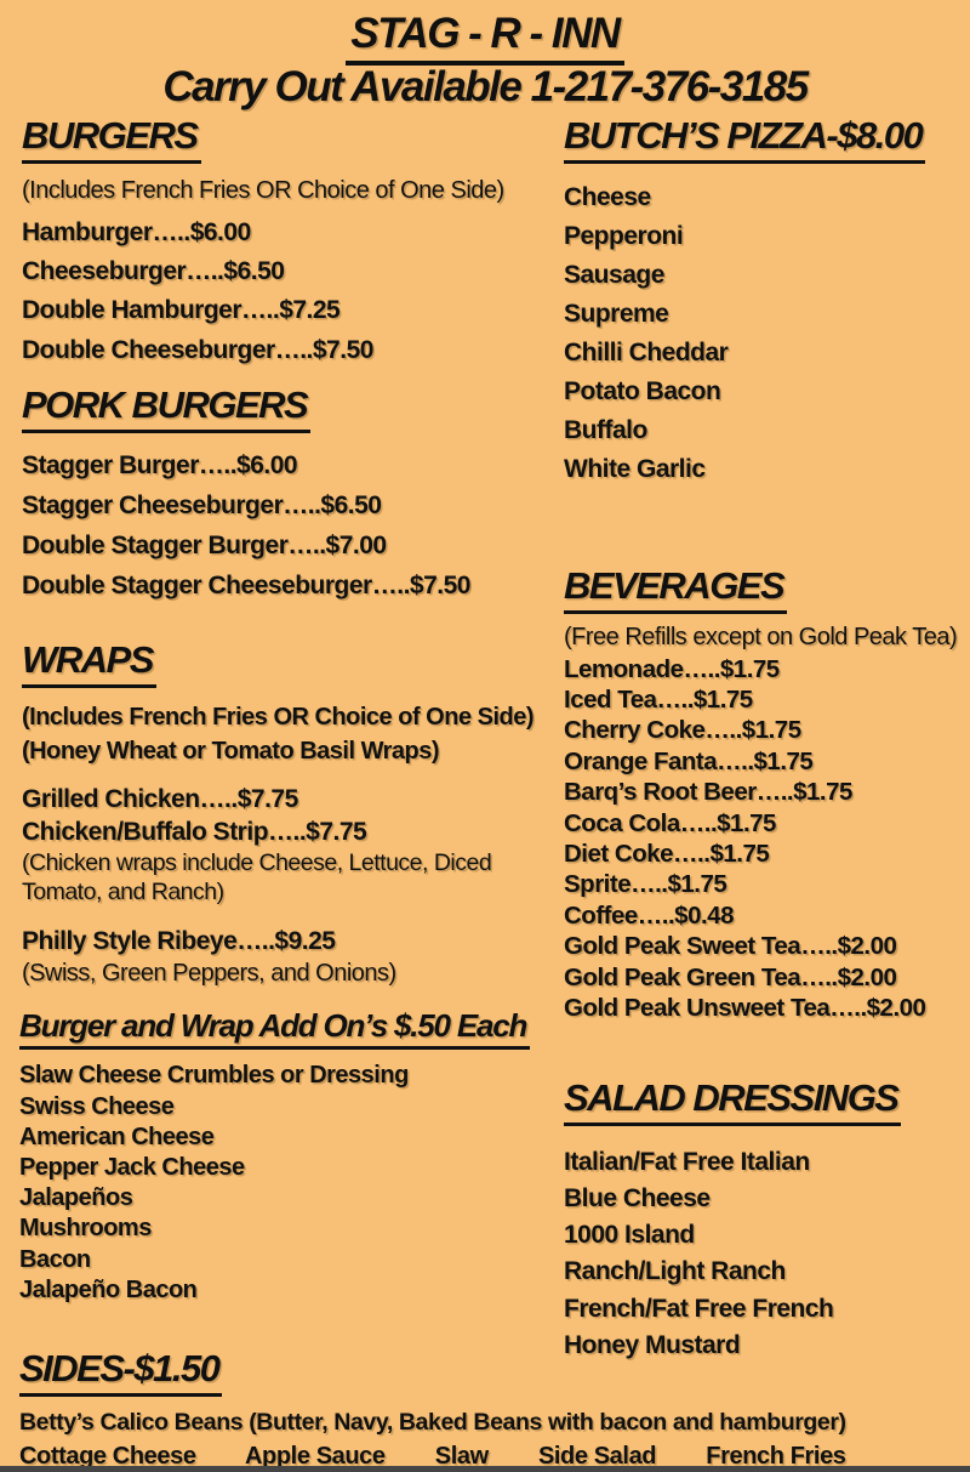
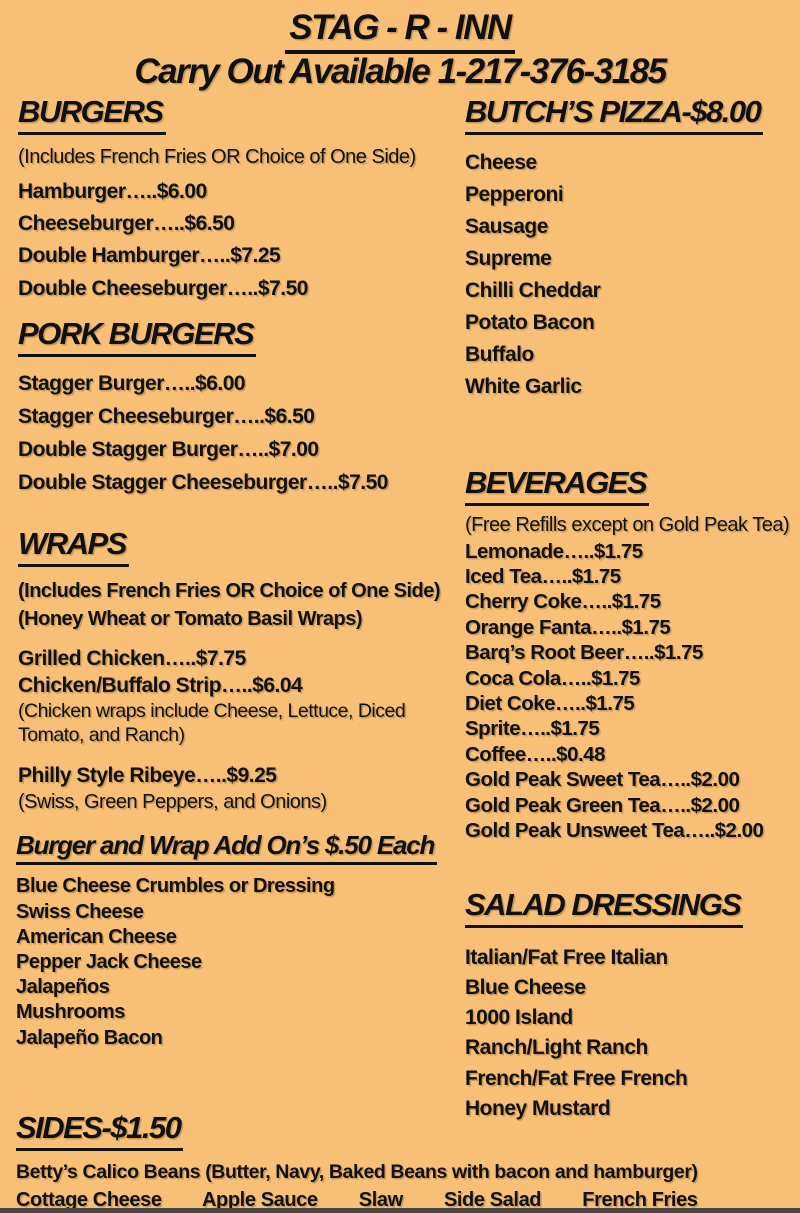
  STAG - R - INN
  Carry Out Available 1-217-376-3185
  BURGERS
  (Includes French Fries OR Choice of One Side)
  Hamburger…..$6.00
  Cheeseburger…..$6.50
  Double Hamburger…..$7.25
  Double Cheeseburger…..$7.50
  PORK BURGERS
  Stagger Burger…..$6.00
  Stagger Cheeseburger…..$6.50
  Double Stagger Burger…..$7.00
  Double Stagger Cheeseburger…..$7.50
  WRAPS
  (Includes French Fries OR Choice of One Side)
  (Honey Wheat or Tomato Basil Wraps)
  Grilled Chicken…..$7.75
- Chicken/Buffalo Strip…..$7.75
+ Chicken/Buffalo Strip…..$6.04
  (Chicken wraps include Cheese, Lettuce, Diced Tomato, and Ranch)
  Philly Style Ribeye…..$9.25
  (Swiss, Green Peppers, and Onions)
  Burger and Wrap Add On’s $.50 Each
- Slaw Cheese Crumbles or Dressing
+ Blue Cheese Crumbles or Dressing
  Swiss Cheese
  American Cheese
  Pepper Jack Cheese
  Jalapeños
  Mushrooms
- Bacon
  Jalapeño Bacon
  SIDES-$1.50
  Betty’s Calico Beans (Butter, Navy, Baked Beans with bacon and hamburger)
  Cottage Cheese Apple Sauce Slaw Side Salad French Fries
  BUTCH’S PIZZA-$8.00
  Cheese
  Pepperoni
  Sausage
  Supreme
  Chilli Cheddar
  Potato Bacon
  Buffalo
  White Garlic
  BEVERAGES
  (Free Refills except on Gold Peak Tea)
  Lemonade…..$1.75
  Iced Tea…..$1.75
  Cherry Coke…..$1.75
  Orange Fanta…..$1.75
  Barq’s Root Beer…..$1.75
  Coca Cola…..$1.75
  Diet Coke…..$1.75
  Sprite…..$1.75
  Coffee…..$0.48
  Gold Peak Sweet Tea…..$2.00
  Gold Peak Green Tea…..$2.00
  Gold Peak Unsweet Tea…..$2.00
  SALAD DRESSINGS
  Italian/Fat Free Italian
  Blue Cheese
  1000 Island
  Ranch/Light Ranch
  French/Fat Free French
  Honey Mustard
